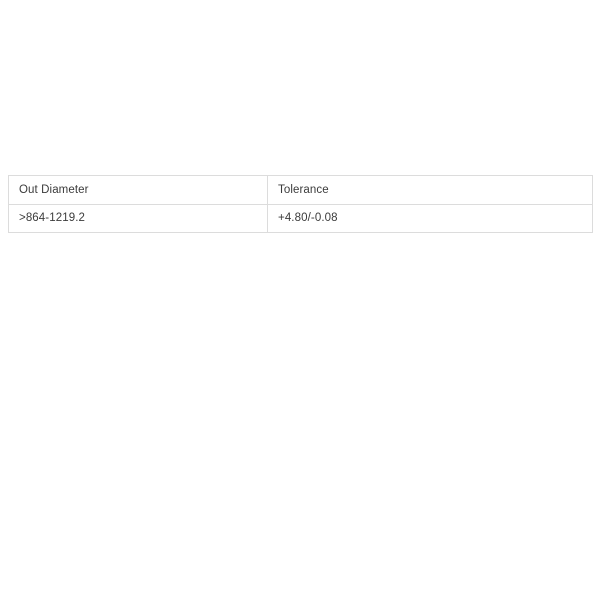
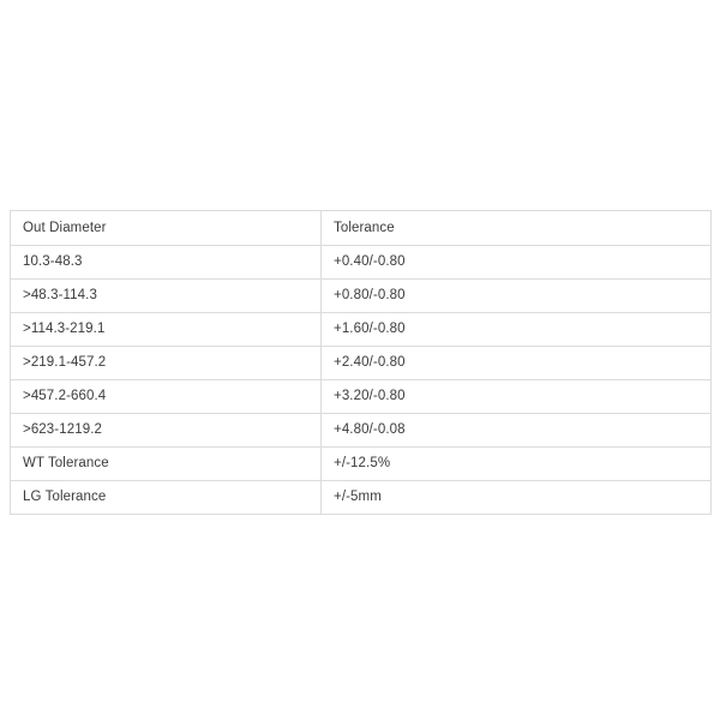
  Out Diameter	Tolerance
+ 10.3-48.3	+0.40/-0.80
+ >48.3-114.3	+0.80/-0.80
+ >114.3-219.1	+1.60/-0.80
+ >219.1-457.2	+2.40/-0.80
+ >457.2-660.4	+3.20/-0.80
- >864-1219.2	+4.80/-0.08
+ >623-1219.2	+4.80/-0.08
+ WT Tolerance	+/-12.5%
+ LG Tolerance	+/-5mm
